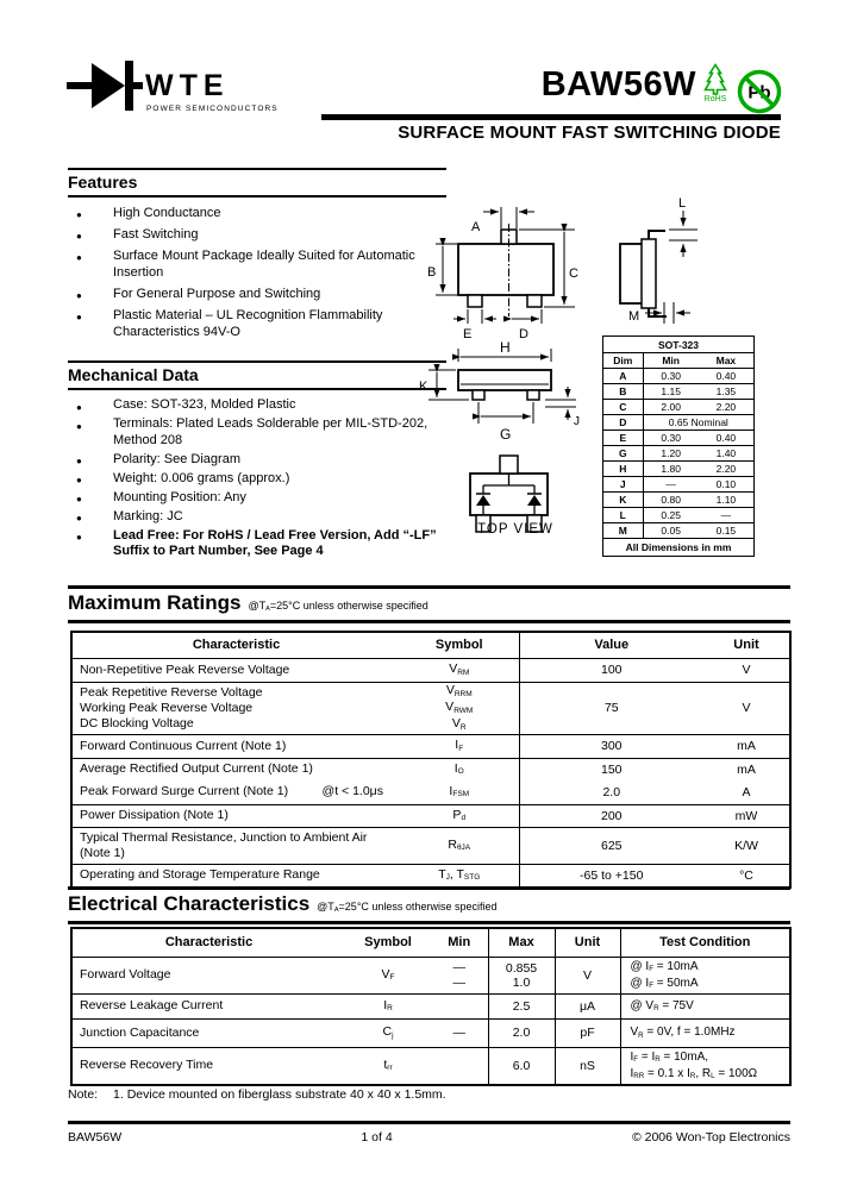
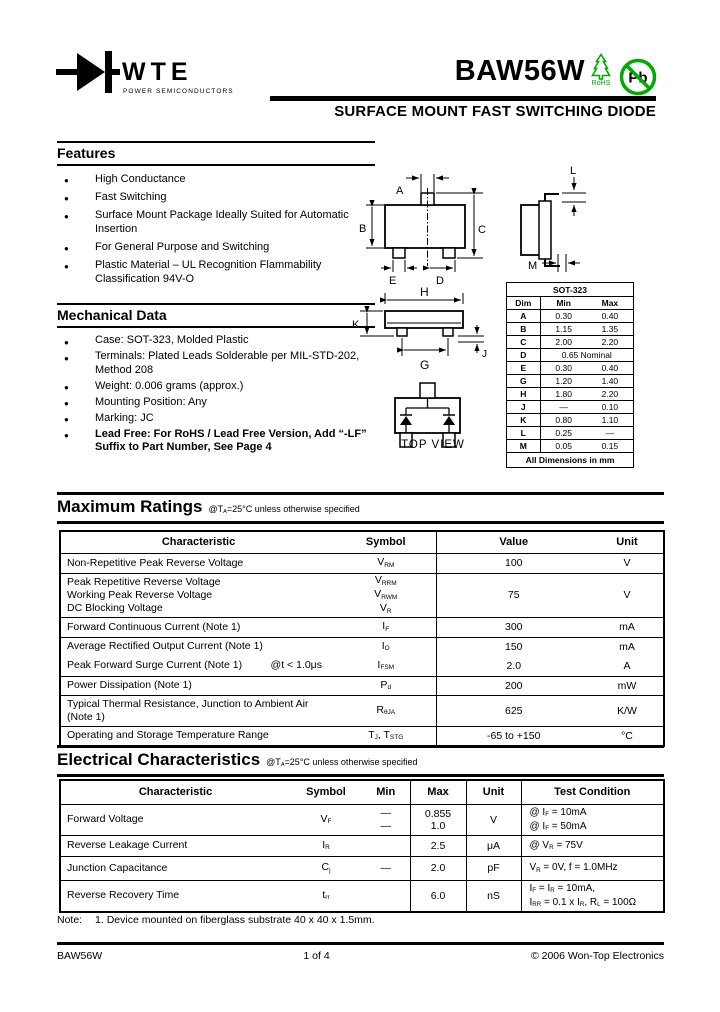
  WTE
  BAW56W
  Pb
  SURFACE MOUNT FAST SWITCHING DIODE
  Features
  High Conductance
  Fast Switching
  Surface Mount Package Ideally Suited for Automatic Insertion
  For General Purpose and Switching
- Plastic Material – UL Recognition Flammability Characteristics 94V-O
+ Plastic Material – UL Recognition Flammability Classification 94V-O
  Mechanical Data
  Case: SOT-323, Molded Plastic
  Terminals: Plated Leads Solderable per MIL-STD-202, Method 208
- Polarity: See Diagram
  Weight: 0.006 grams (approx.)
  Mounting Position: Any
  Marking: JC
  Lead Free: For RoHS / Lead Free Version, Add “-LF” Suffix to Part Number, See Page 4
  A
  B
  C
  E
  D
  L
  M
  H
  K
  J
  G
  TOP VIEW
  SOT-323
  Dim	Min	Max
  A	0.30	0.40
  B	1.15	1.35
  C	2.00	2.20
  D	0.65 Nominal
  E	0.30	0.40
  G	1.20	1.40
  H	1.80	2.20
  J	—	0.10
  K	0.80	1.10
  L	0.25	—
  M	0.05	0.15
  All Dimensions in mm
  Maximum Ratings @T =25°C unless otherwise specified
  Characteristic	Symbol	Value	Unit
  Non-Repetitive Peak Reverse Voltage	V	100	V
  Peak Repetitive Reverse VoltageWorking Peak Reverse VoltageDC Blocking Voltage	VVV	75	V
  Forward Continuous Current (Note 1)	I	300	mA
  Average Rectified Output Current (Note 1)	I	150	mA
  Peak Forward Surge Current (Note 1) @t < 1.0μs	I	2.0	A
  Power Dissipation (Note 1)	P	200	mW
  Typical Thermal Resistance, Junction to Ambient Air (Note 1)	R	625	K/W
  Operating and Storage Temperature Range	T , T	-65 to +150	°C
  Electrical Characteristics @T =25°C unless otherwise specified
  Characteristic	Symbol	Min	Max	Unit	Test Condition
  Forward Voltage	V	——	0.8551.0	V	@ I = 10mA@ I = 50mA
  Reverse Leakage Current	I		2.5	μA	@ V = 75V
  Junction Capacitance	C	—	2.0	pF	V = 0V, f = 1.0MHz
  Reverse Recovery Time	t		6.0	nS	I = I = 10mA,I = 0.1 x I , R = 100Ω
  Note: 1. Device mounted on fiberglass substrate 40 x 40 x 1.5mm.
  BAW56W
  1 of 4
  © 2006 Won-Top Electronics
